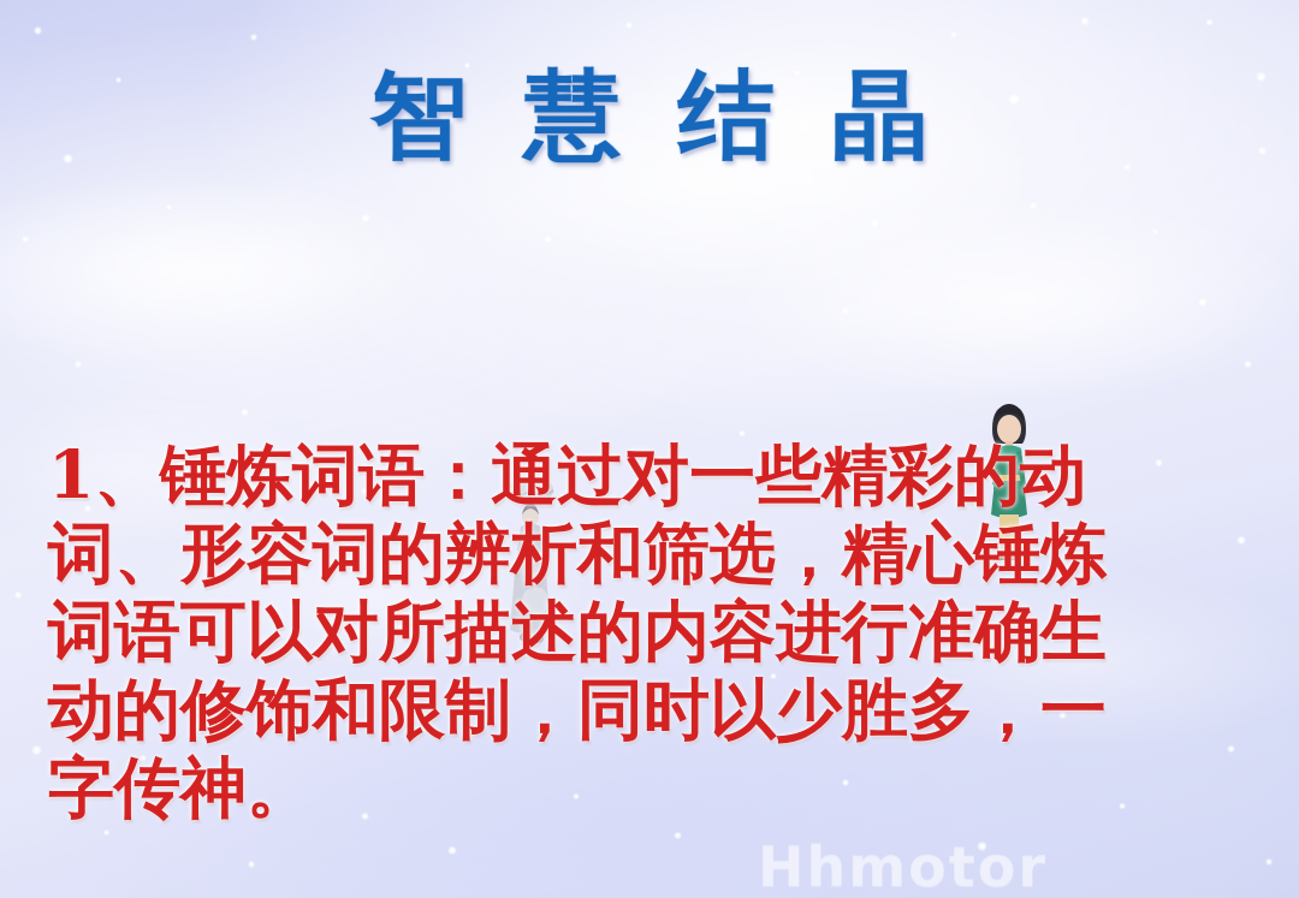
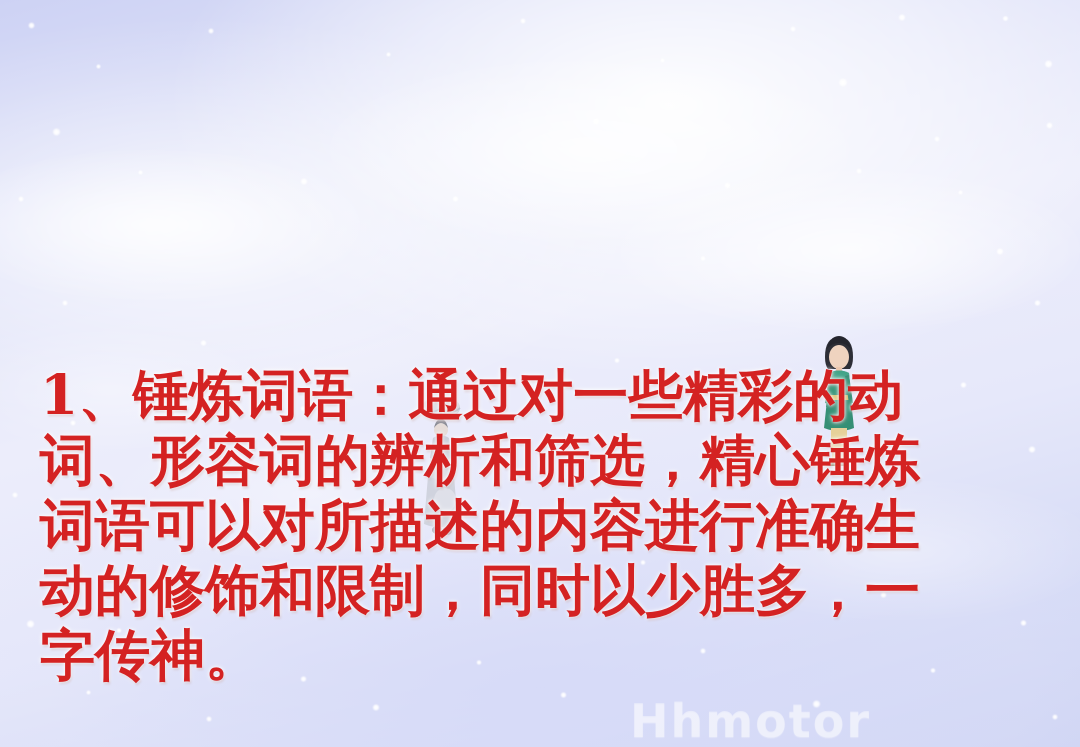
- 智 慧 结 晶
  1、锤炼词语：通过对一些精彩的动
  词、形容词的辨析和筛选，精心锤炼
  词语可以对所描述的内容进行准确生
  动的修饰和限制，同时以少胜多，一
  字传神。
  Hhmotor
